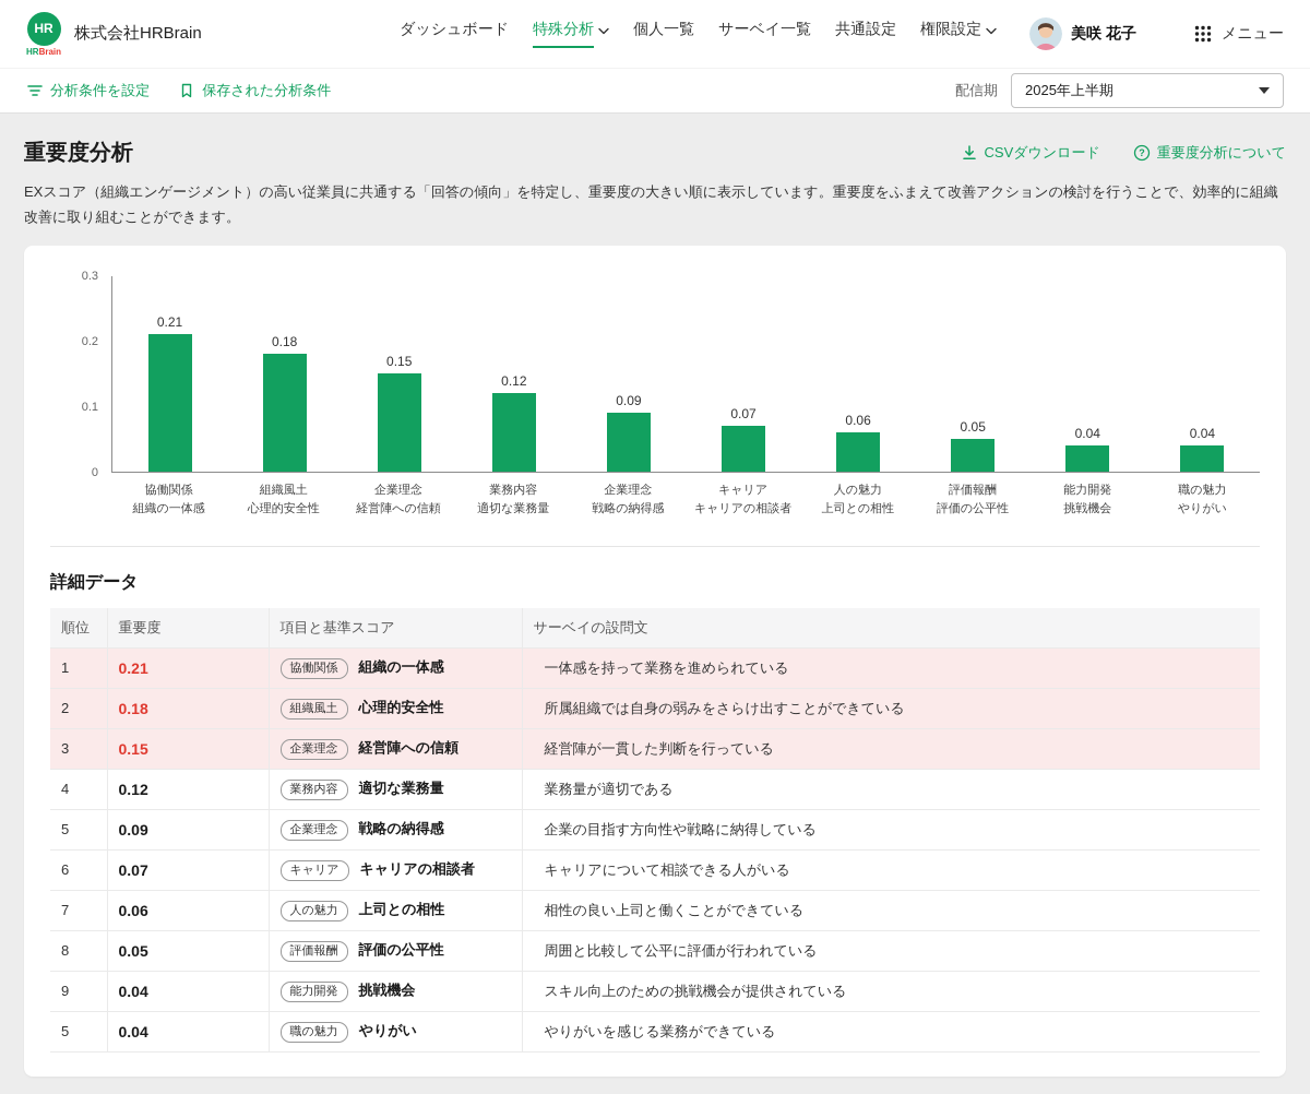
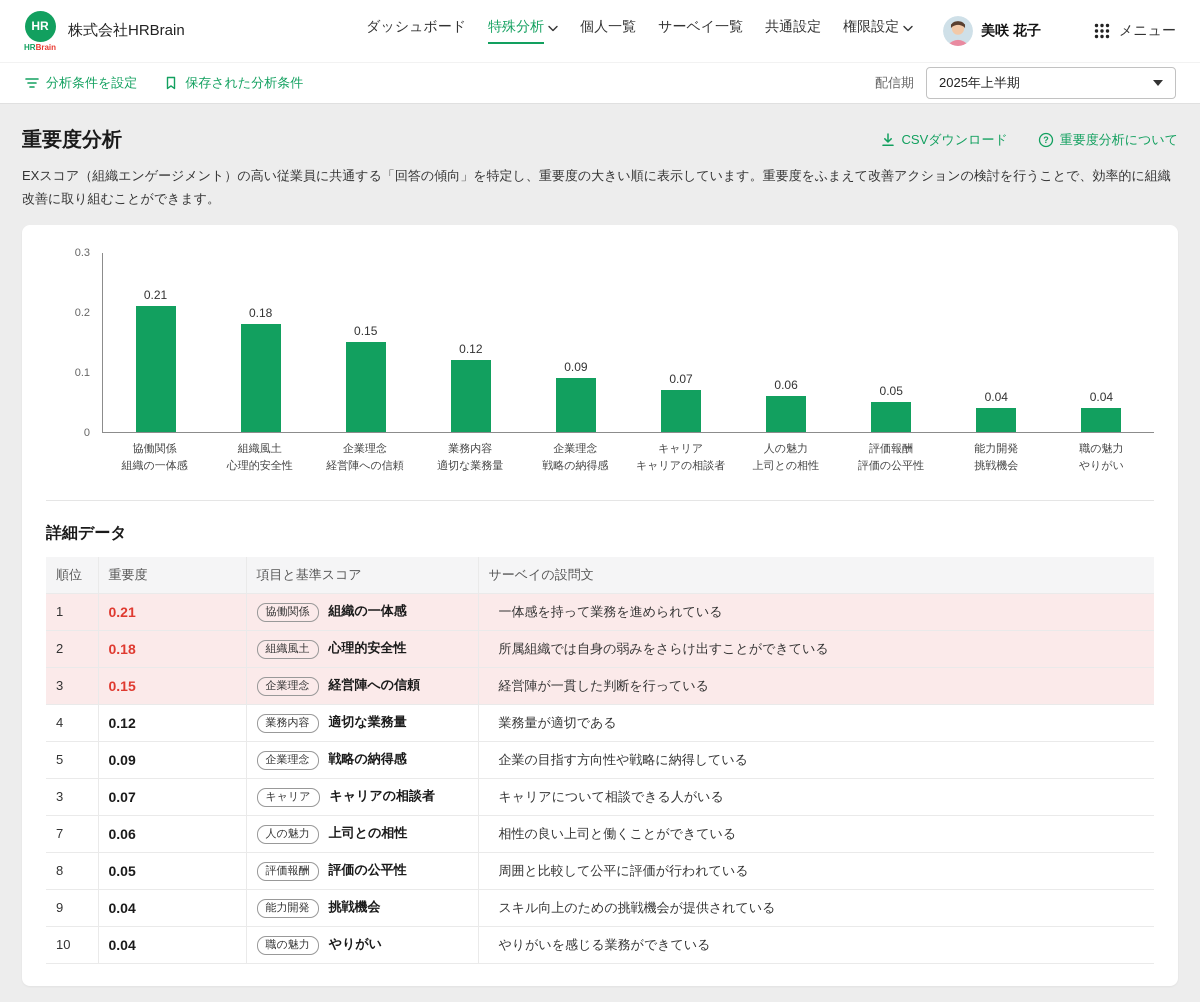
  HR
  HRBrain
  株式会社HRBrain
  ダッシュボード
  特殊分析
  個人一覧
  サーベイ一覧
  共通設定
  権限設定
  美咲 花子
  メニュー
  分析条件を設定
  保存された分析条件
  配信期
  2025年上半期
  重要度分析
  CSVダウンロード
  ?
  重要度分析について
  EXスコア（組織エンゲージメント）の高い従業員に共通する「回答の傾向」を特定し、重要度の大きい順に表示しています。重要度をふまえて改善アクションの検討を行うことで、効率的に組織改善に取り組むことができます。
  0
  0.1
  0.2
  0.3
  0.21
  0.18
  0.15
  0.12
  0.09
  0.07
  0.06
  0.05
  0.04
  0.04
  協働関係
  組織の一体感
  組織風土
  心理的安全性
  企業理念
  経営陣への信頼
  業務内容
  適切な業務量
  企業理念
  戦略の納得感
  キャリア
  キャリアの相談者
  人の魅力
  上司との相性
  評価報酬
  評価の公平性
  能力開発
  挑戦機会
  職の魅力
  やりがい
  詳細データ
  順位	重要度	項目と基準スコア	サーベイの設問文
  1	0.21	協働関係 組織の一体感	一体感を持って業務を進められている
  2	0.18	組織風土 心理的安全性	所属組織では自身の弱みをさらけ出すことができている
  3	0.15	企業理念 経営陣への信頼	経営陣が一貫した判断を行っている
  4	0.12	業務内容 適切な業務量	業務量が適切である
  5	0.09	企業理念 戦略の納得感	企業の目指す方向性や戦略に納得している
- 6	0.07	キャリア キャリアの相談者	キャリアについて相談できる人がいる
+ 3	0.07	キャリア キャリアの相談者	キャリアについて相談できる人がいる
  7	0.06	人の魅力 上司との相性	相性の良い上司と働くことができている
  8	0.05	評価報酬 評価の公平性	周囲と比較して公平に評価が行われている
  9	0.04	能力開発 挑戦機会	スキル向上のための挑戦機会が提供されている
- 5	0.04	職の魅力 やりがい	やりがいを感じる業務ができている
+ 10	0.04	職の魅力 やりがい	やりがいを感じる業務ができている
